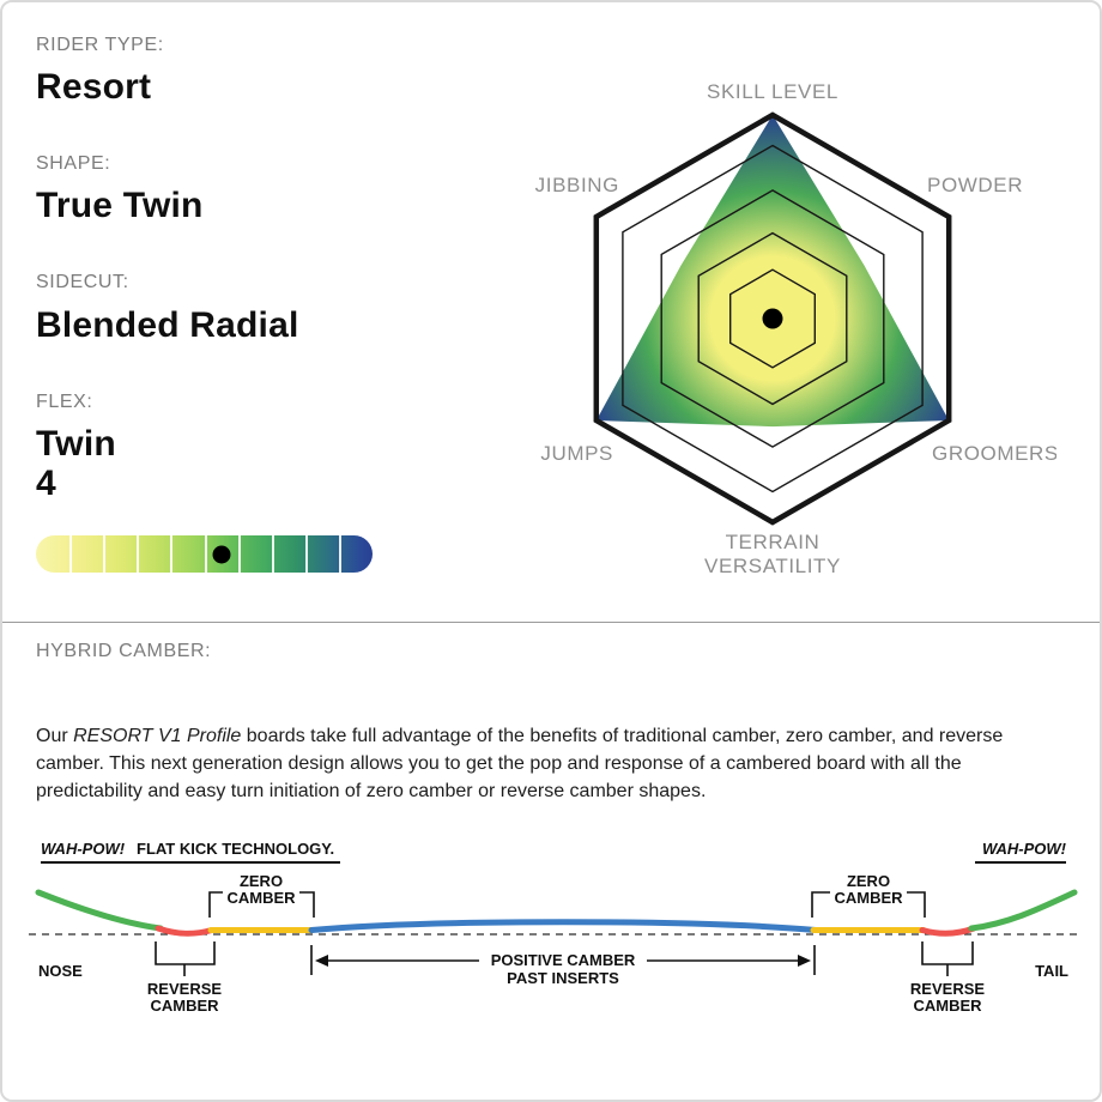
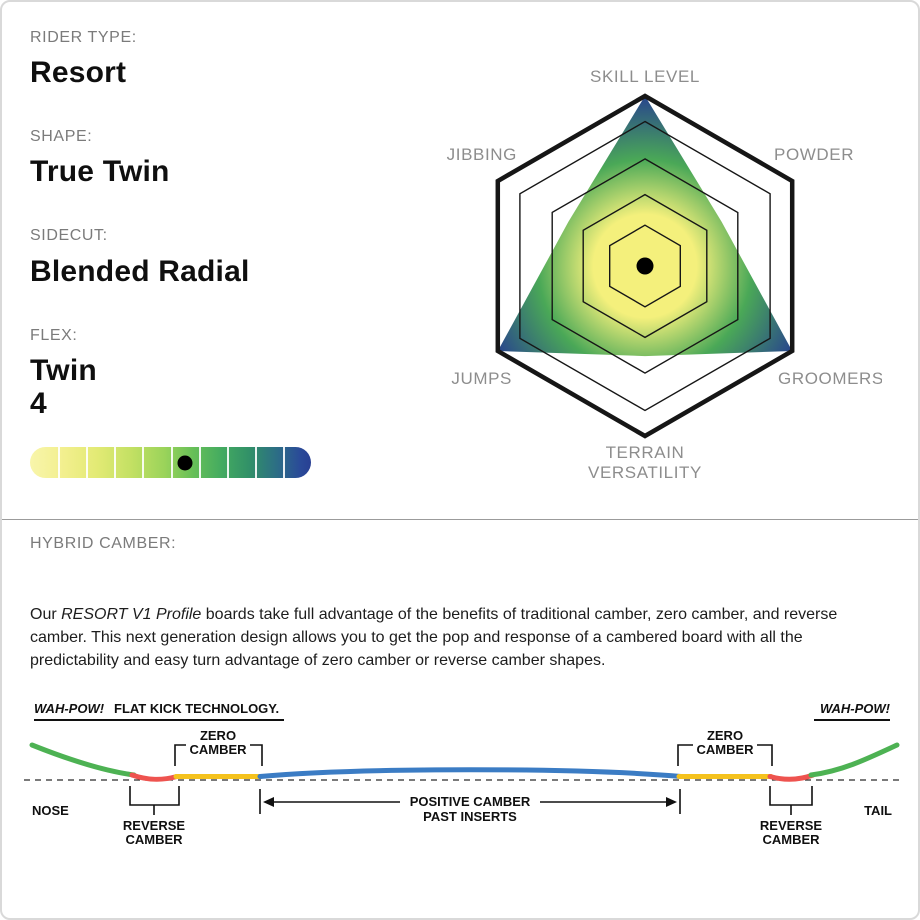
  RIDER TYPE:
  Resort
  SHAPE:
  True Twin
  SIDECUT:
  Blended Radial
  FLEX:
  Twin
  4
  SKILL LEVEL
  JIBBING
  POWDER
  JUMPS
  GROOMERS
  TERRAIN
  VERSATILITY
  HYBRID CAMBER:
- Our RESORT V1 Profile boards take full advantage of the benefits of traditional camber, zero camber, and reverse camber. This next generation design allows you to get the pop and response of a cambered board with all the predictability and easy turn initiation of zero camber or reverse camber shapes.
+ Our RESORT V1 Profile boards take full advantage of the benefits of traditional camber, zero camber, and reverse camber. This next generation design allows you to get the pop and response of a cambered board with all the predictability and easy turn advantage of zero camber or reverse camber shapes.
  WAH-POW!
  FLAT KICK TECHNOLOGY.
  WAH-POW!
  ZERO
  CAMBER
  ZERO
  CAMBER
  NOSE
  TAIL
  REVERSE
  CAMBER
  REVERSE
  CAMBER
  POSITIVE CAMBER
  PAST INSERTS
